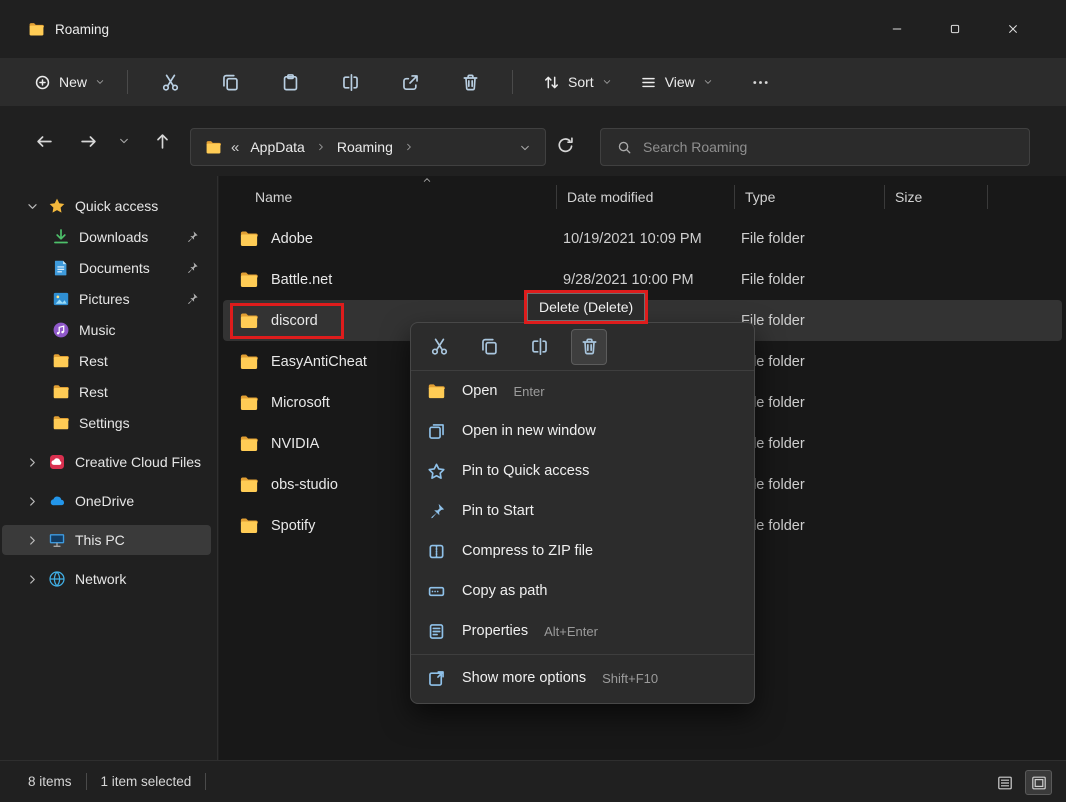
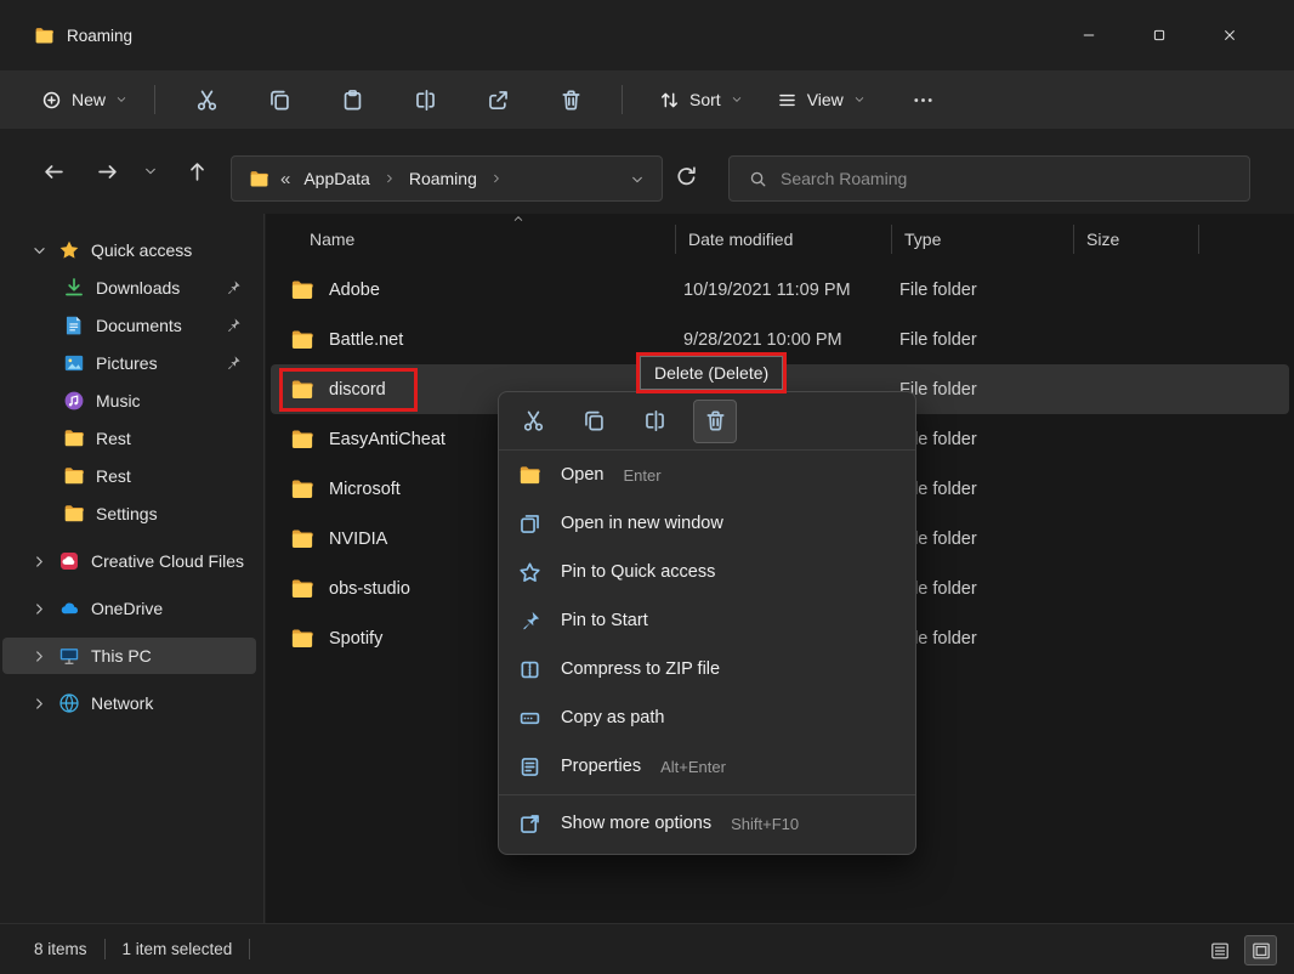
  Roaming
  New
  Sort
  View
  «
  AppData
  Roaming
  Search Roaming
  Quick access
  Downloads
  Documents
  Pictures
  Music
  Rest
  Rest
  Settings
  Creative Cloud Files
  OneDrive
  This PC
  Network
  Name
  Date modified
  Type
  Size
  Adobe
- 10/19/2021 10:09 PM
+ 10/19/2021 11:09 PM
  File folder
  Battle.net
  9/28/2021 10:00 PM
  File folder
  discord
  File folder
  EasyAntiCheat
  e folder
  Microsoft
  e folder
  NVIDIA
  e folder
  obs-studio
  e folder
  Spotify
  e folder
  Open
  Enter
  Open in new window
  Pin to Quick access
  Pin to Start
  Compress to ZIP file
  Copy as path
  Properties
  Alt+Enter
  Show more options
  Shift+F10
  Delete (Delete)
  8 items
  1 item selected
